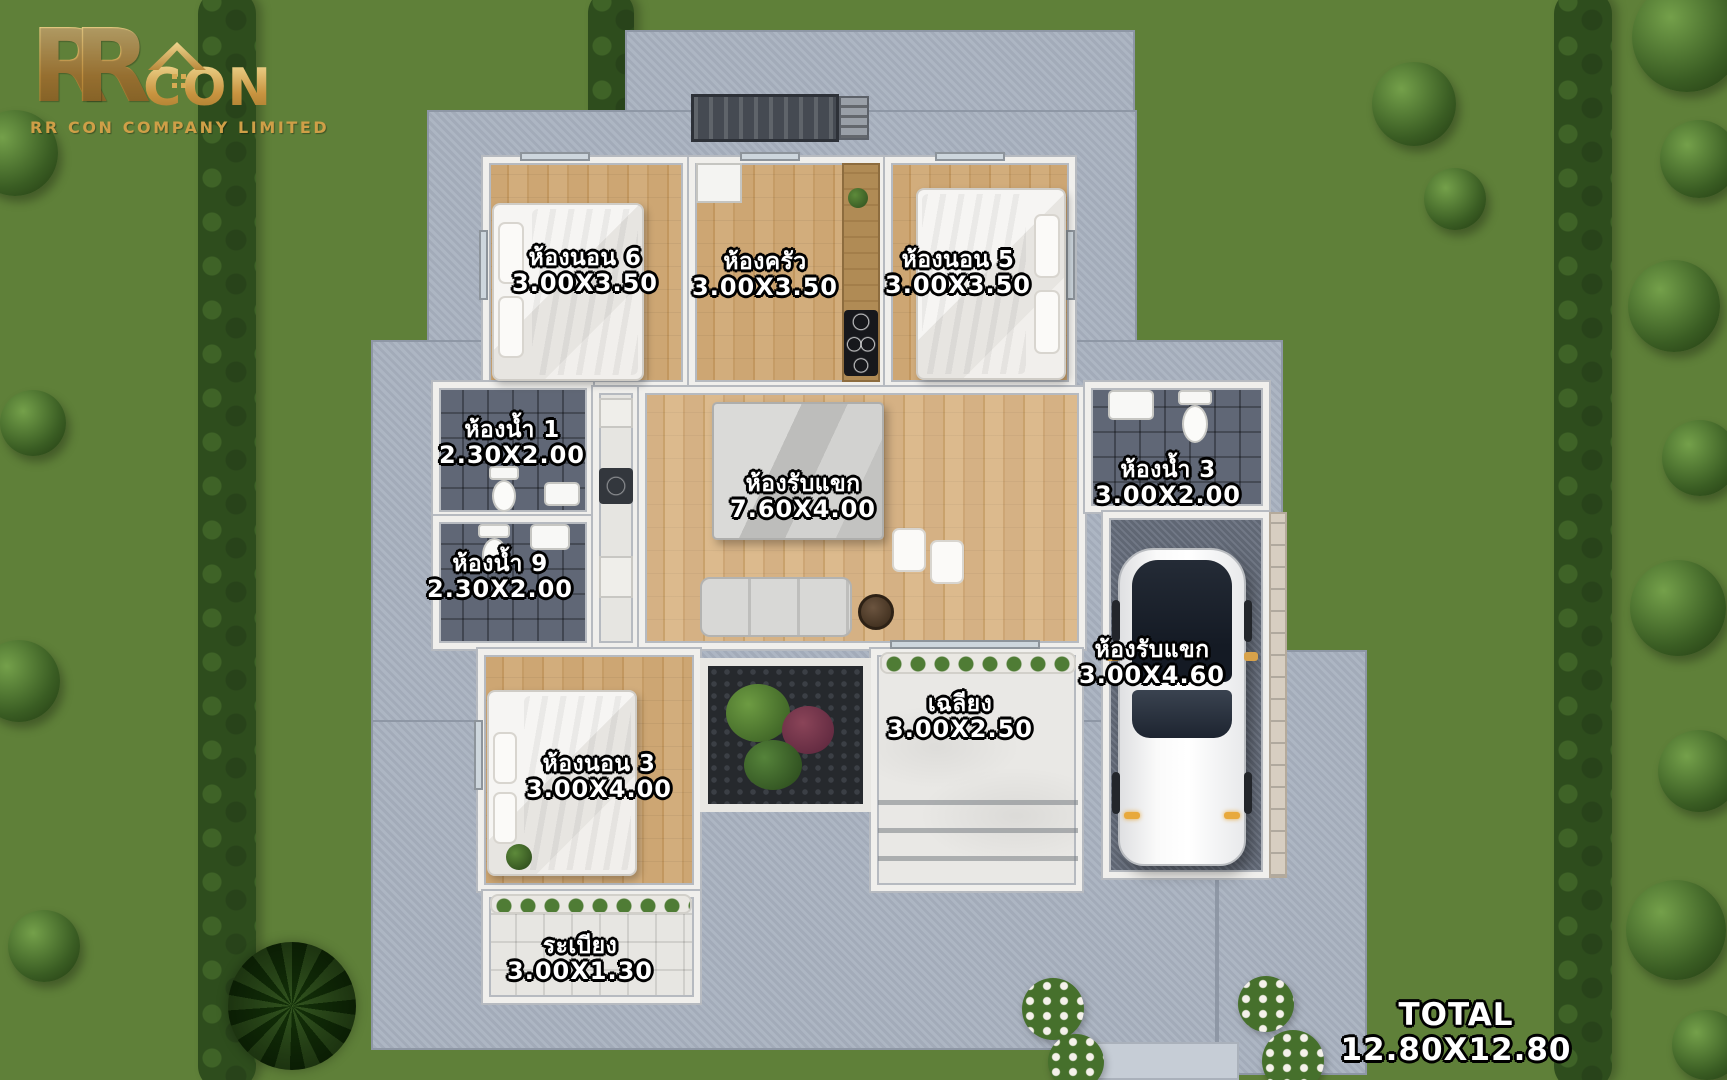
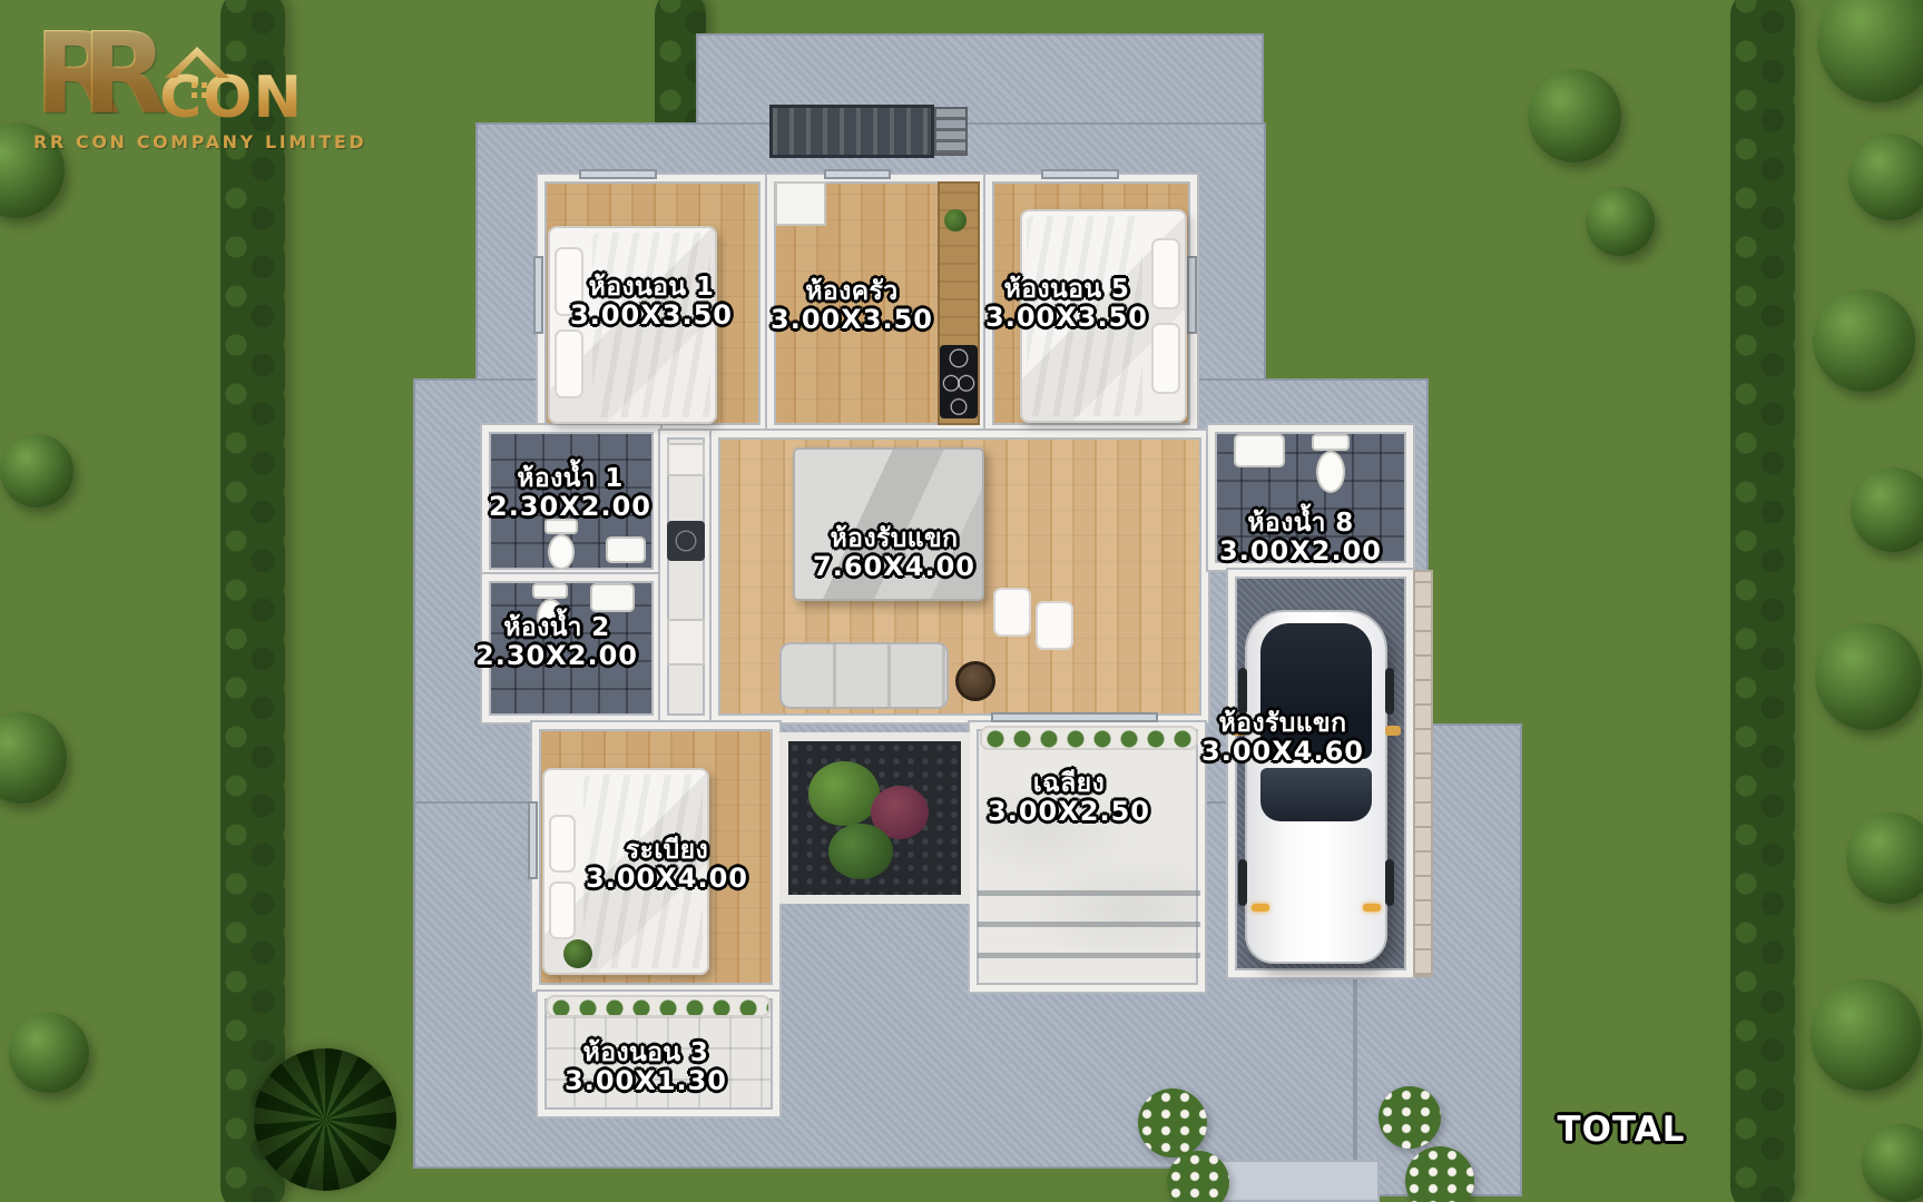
- ห้องนอน 6
+ ห้องนอน 1
  3.00X3.50
  ห้องครัว
  3.00X3.50
  ห้องนอน 5
  3.00X3.50
  ห้องน้ำ 1
  2.30X2.00
- ห้องน้ำ 9
+ ห้องน้ำ 2
  2.30X2.00
  ห้องรับแขก
  7.60X4.00
- ห้องน้ำ 3
+ ห้องน้ำ 8
  3.00X2.00
  ห้องรับแขก
  3.00X4.60
- ห้องนอน 3
+ ระเบียง
  3.00X4.00
  เฉลียง
  3.00X2.50
- ระเบียง
+ ห้องนอน 3
  3.00X1.30
  TOTAL
- 12.80X12.80
  R
  R
  CON
  RR CON COMPANY LIMITED
